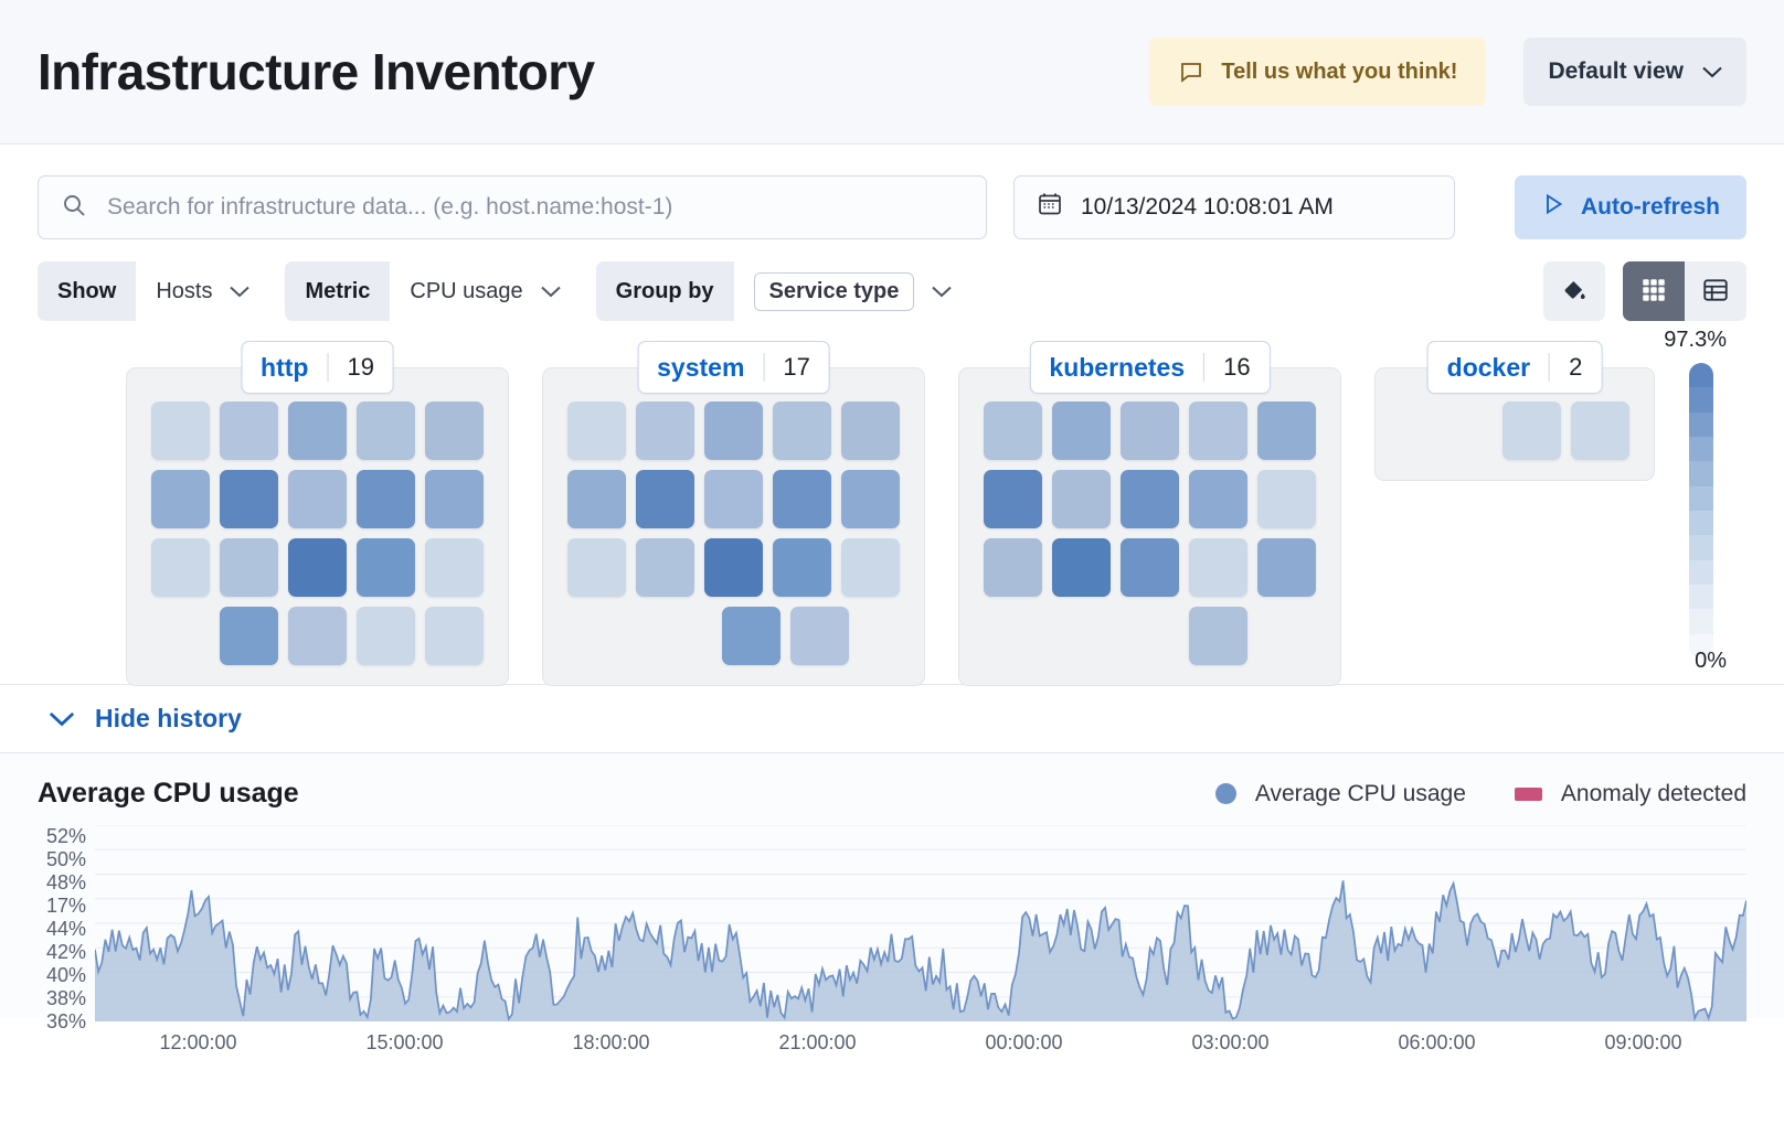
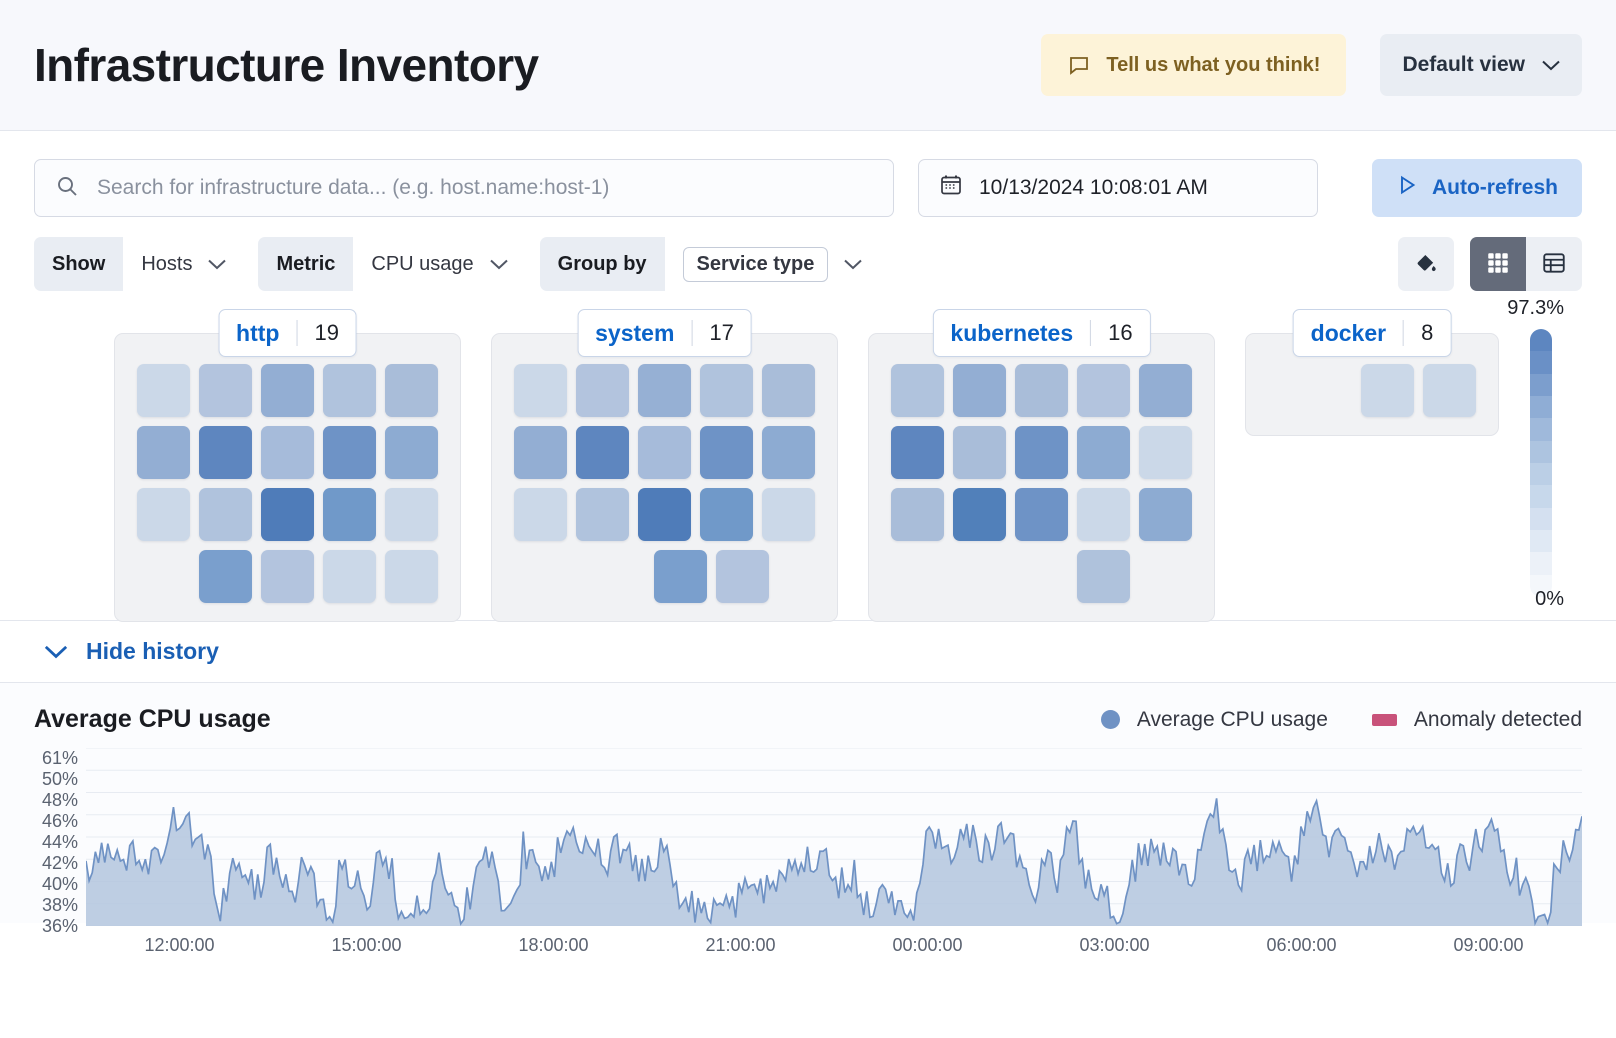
  Infrastructure Inventory
  Tell us what you think!
  Default view
  Search for infrastructure data... (e.g. host.name:host-1)
  10/13/2024 10:08:01 AM
  Auto-refresh
  Show
  Hosts
  Metric
  CPU usage
  Group by
  Service type
  http
  19
  system
  17
  kubernetes
  16
  docker
- 2
+ 8
  97.3%
  0%
  Hide history
  Average CPU usage
  Average CPU usage
  Anomaly detected
- 52%
+ 61%
  50%
  48%
- 17%
+ 46%
  44%
  42%
  40%
  38%
  36%
  12:00:00
  15:00:00
  18:00:00
  21:00:00
  00:00:00
  03:00:00
  06:00:00
  09:00:00
